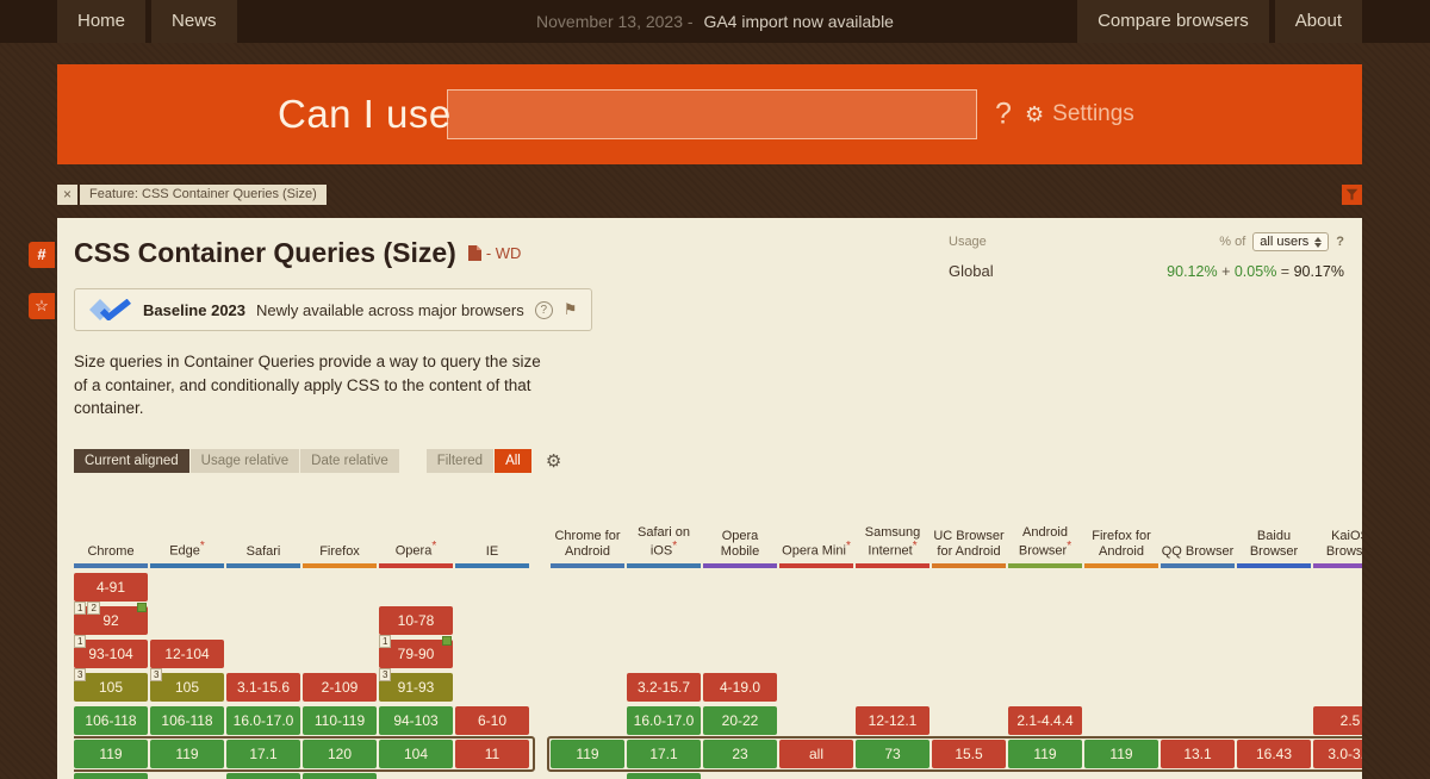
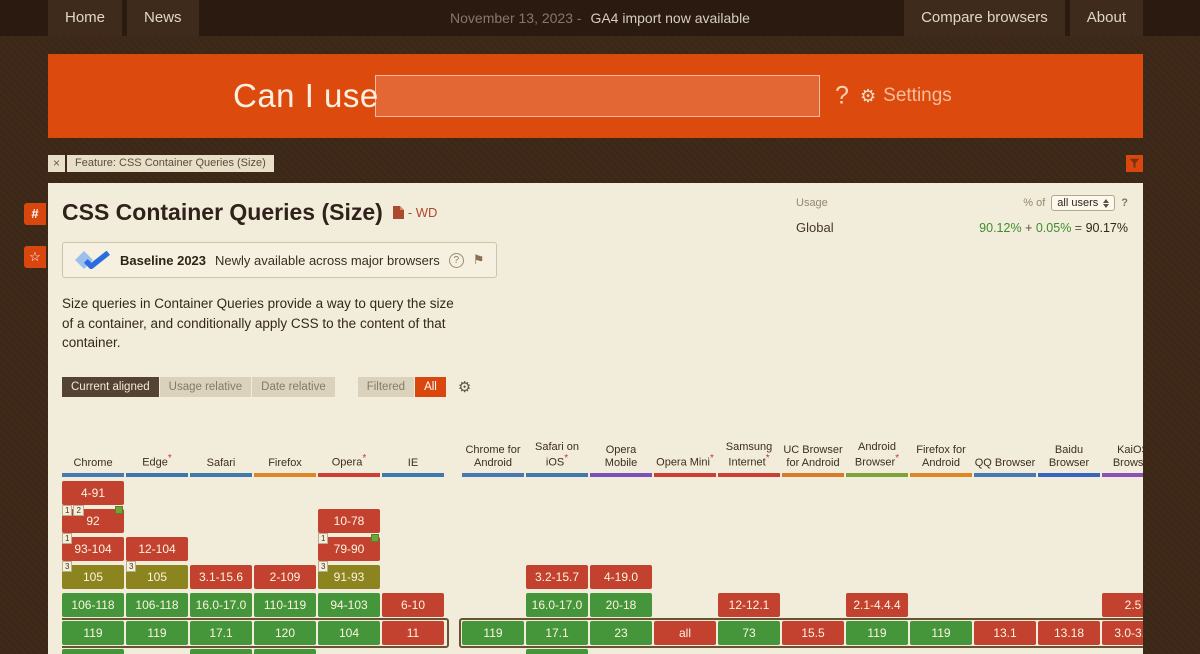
  Home
  News
  November 13, 2023 - GA4 import now available
  Compare browsers
  About
  Can I use
  ?
  ⚙
  Settings
  ×
  Feature: CSS Container Queries (Size)
  #
  ☆
  CSS Container Queries (Size)
  - WD
  Usage
  % of
  all users
  ?
  Global
  90.12% + 0.05% = 90.17%
  Baseline 2023
  Newly available across major browsers
  ?
  ⚑
  Size queries in Container Queries provide a way to query the size of a container, and conditionally apply CSS to the content of that container.
  Current aligned
  Usage relative
  Date relative
  Filtered
  All
  ⚙
  Chrome
  4-91
  92
  1
  2
  93-104
  1
  105
  3
  106-118
  119
  Edge*
  12-104
  105
  3
  106-118
  119
  Safari
  3.1-15.6
  16.0-17.0
  17.1
  Firefox
  2-109
  110-119
  120
  Opera*
  10-78
  79-90
  1
  91-93
  3
  94-103
  104
  IE
  6-10
  11
  Chrome for Android
  119
  Safari on iOS*
  3.2-15.7
  16.0-17.0
  17.1
  Opera Mobile
  4-19.0
- 20-22
+ 20-18
  23
  Opera Mini*
  all
  Samsung Internet*
  12-12.1
  73
  UC Browser for Android
  15.5
  Android Browser*
  2.1-4.4.4
  119
  Firefox for Android
  119
  QQ Browser
  13.1
  Baidu Browser
- 16.43
+ 13.18
  KaiO Brows
  2.5
  3.0-3
